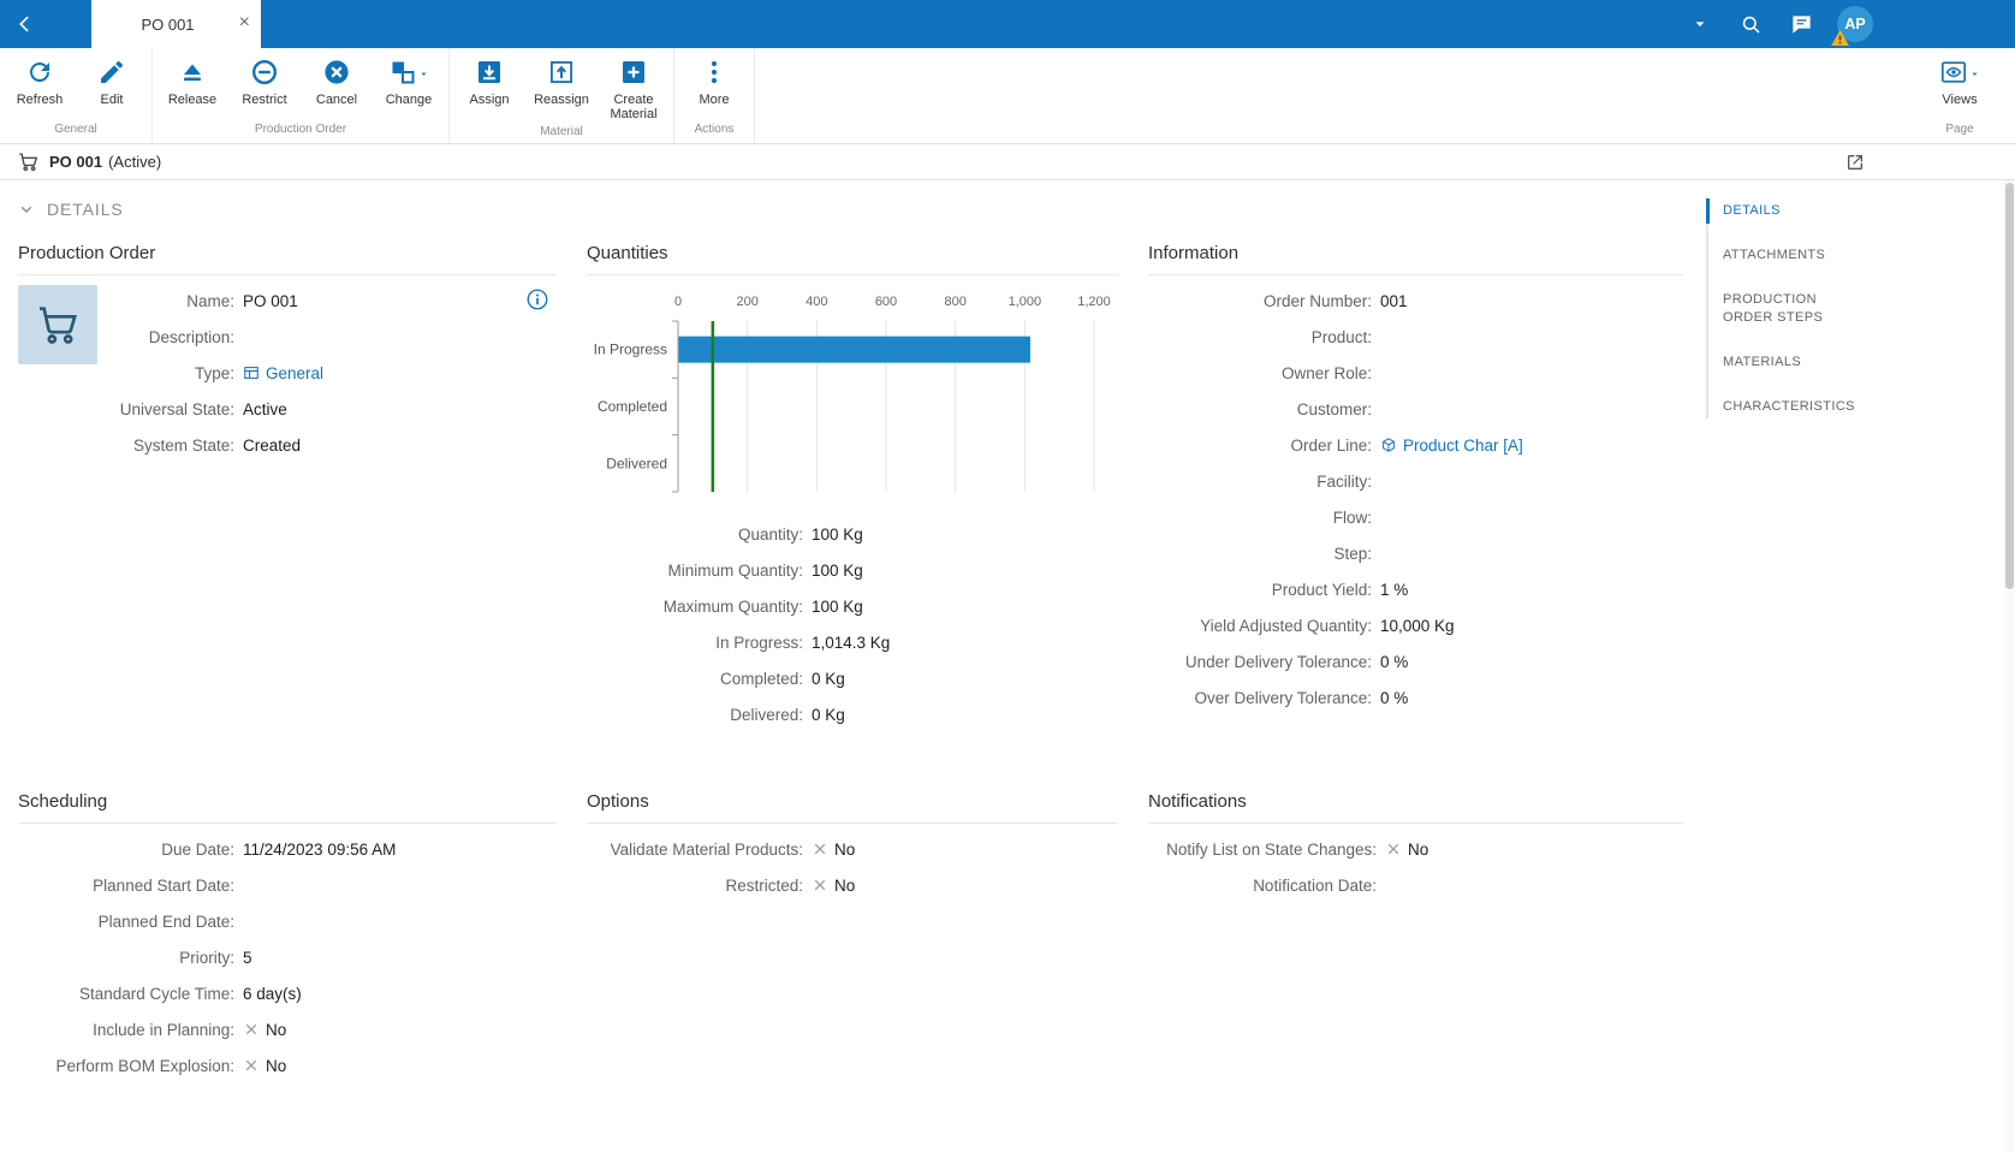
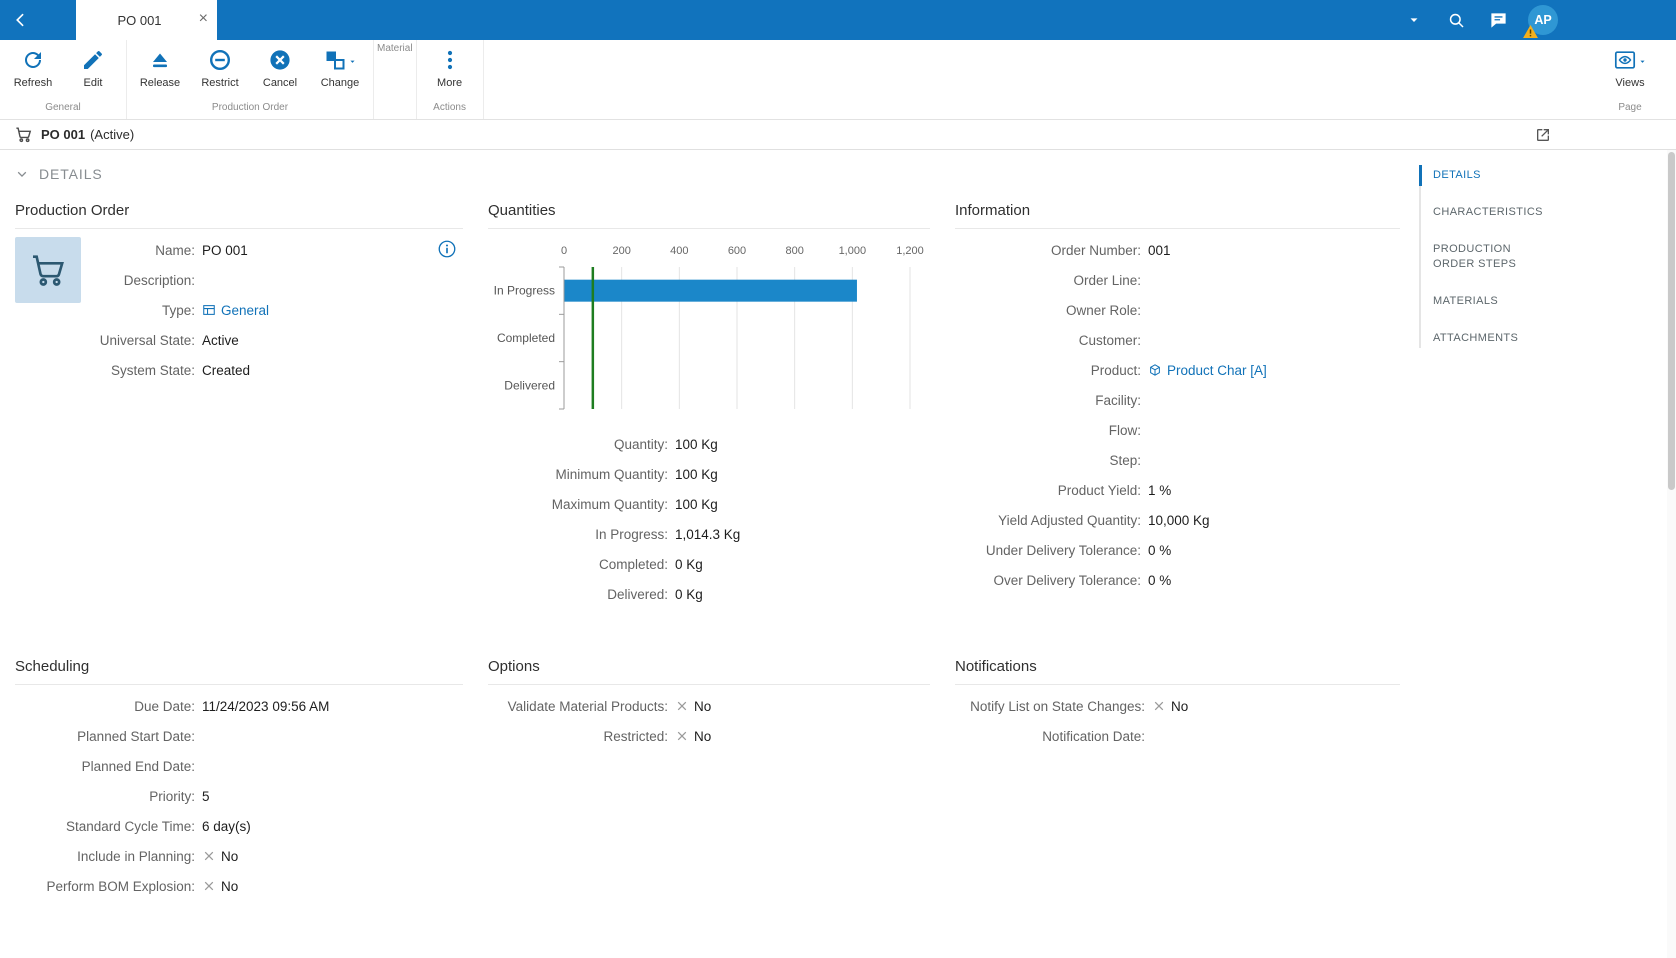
  PO 001
  ×
  AP
  Refresh
  Edit
  General
  Release
  Restrict
  Cancel
  Change
  Production Order
- Assign
- Reassign
- Create Material
  Material
  More
  Actions
  Views
  Page
  PO 001
  (Active)
  DETAILS
  Production Order
  Name:
  PO 001
  Description:
  Type:
  General
  Universal State:
  Active
  System State:
  Created
  Quantities
  0
  200
  400
  600
  800
  1,000
  1,200
  In Progress
  Completed
  Delivered
  Quantity:
  100 Kg
  Minimum Quantity:
  100 Kg
  Maximum Quantity:
  100 Kg
  In Progress:
  1,014.3 Kg
  Completed:
  0 Kg
  Delivered:
  0 Kg
  Information
  Order Number:
  001
- Product:
+ Order Line:
  Owner Role:
  Customer:
- Order Line:
+ Product:
  Product Char [A]
  Facility:
  Flow:
  Step:
  Product Yield:
  1 %
  Yield Adjusted Quantity:
  10,000 Kg
  Under Delivery Tolerance:
  0 %
  Over Delivery Tolerance:
  0 %
  Scheduling
  Due Date:
  11/24/2023 09:56 AM
  Planned Start Date:
  Planned End Date:
  Priority:
  5
  Standard Cycle Time:
  6 day(s)
  Include in Planning:
  No
  Perform BOM Explosion:
  No
  Options
  Validate Material Products:
  No
  Restricted:
  No
  Notifications
  Notify List on State Changes:
  No
  Notification Date:
  DETAILS
- ATTACHMENTS
+ CHARACTERISTICS
  PRODUCTION ORDER STEPS
  MATERIALS
- CHARACTERISTICS
+ ATTACHMENTS
